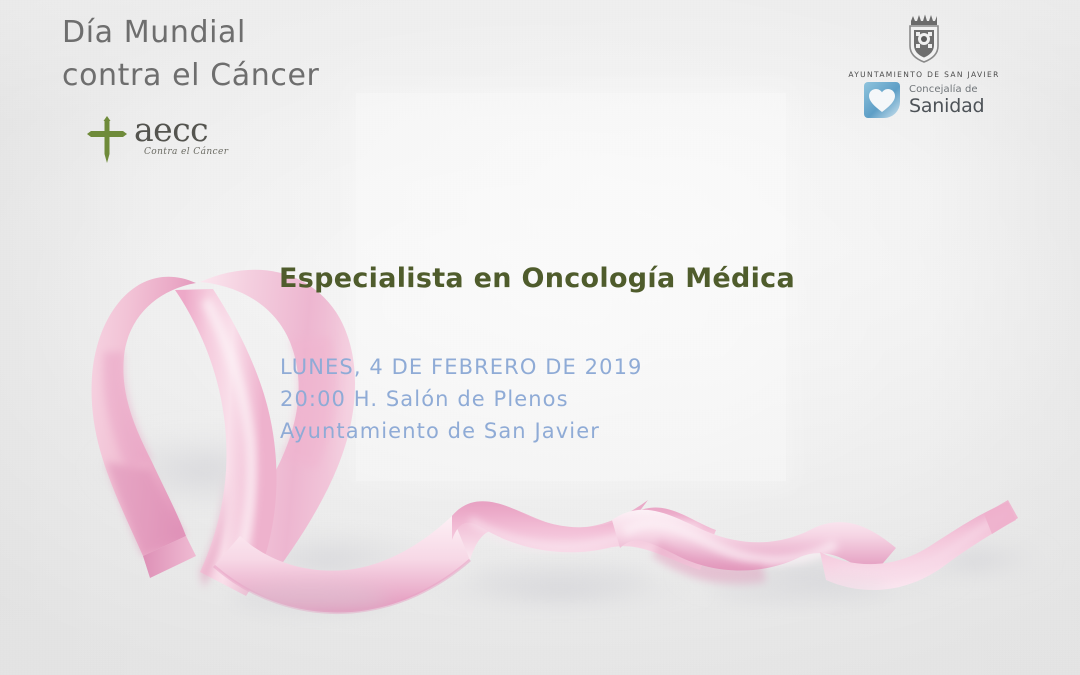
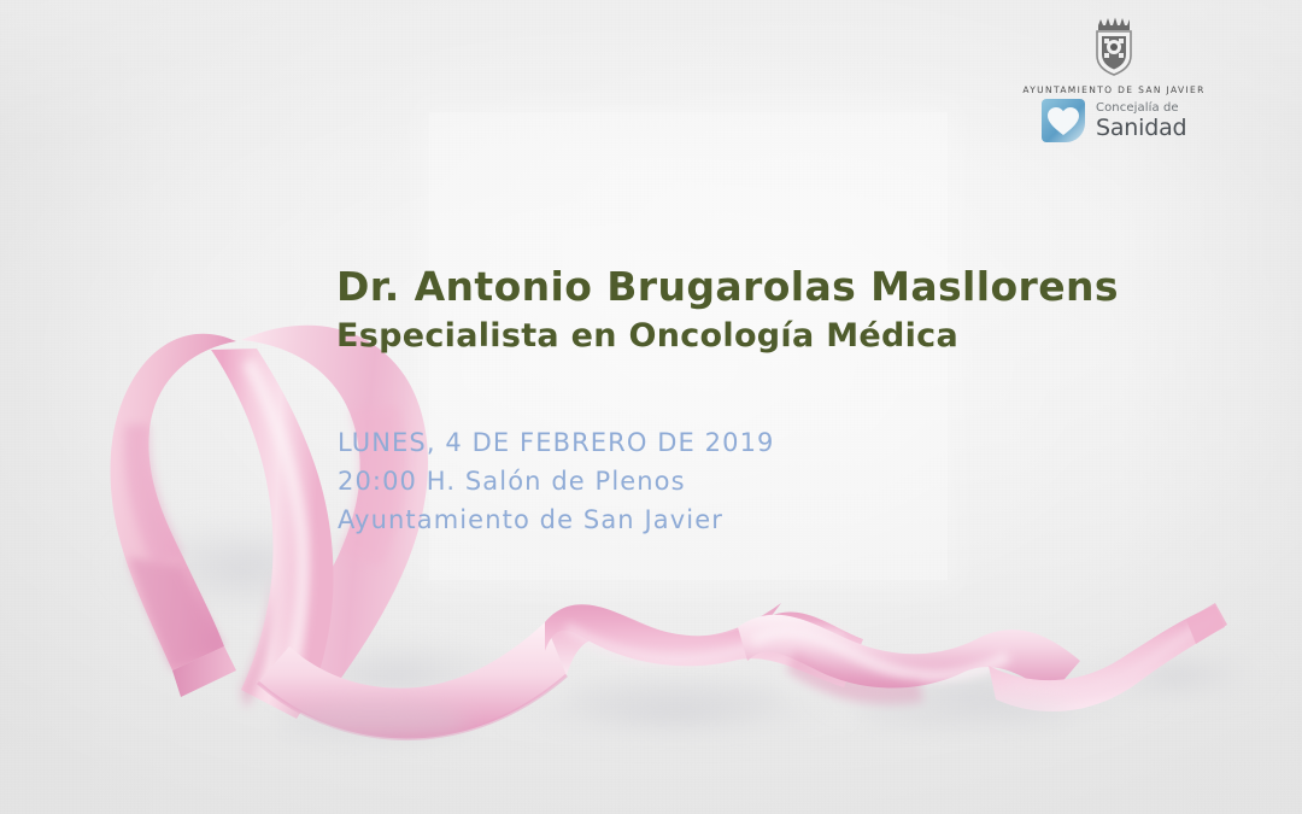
- Día Mundial
- contra el Cáncer
- aecc
- Contra el Cáncer
  AYUNTAMIENTO DE SAN JAVIER
  Concejalía de
  Sanidad
+ Dr. Antonio Brugarolas Masllorens
  Especialista en Oncología Médica
  LUNES, 4 DE FEBRERO DE 2019
  20:00 H. Salón de Plenos
  Ayuntamiento de San Javier
